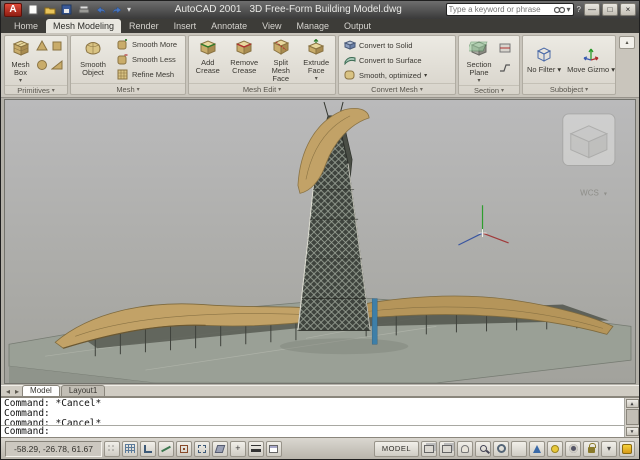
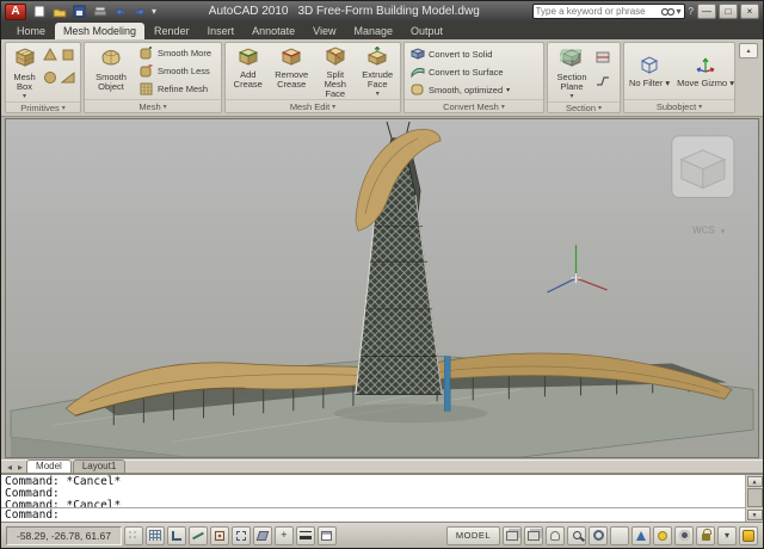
  A
  ▾
- AutoCAD 2001 3D Free-Form Building Model.dwg
+ AutoCAD 2010 3D Free-Form Building Model.dwg
  Type a keyword or phrase
  ▾
  ?
  —
  □
  ×
  Home
  Mesh Modeling
  Render
  Insert
  Annotate
  View
  Manage
  Output
  Mesh Box
  Primitives
  Smooth Object
  Smooth More
  Smooth Less
  Refine Mesh
  Mesh
  Add Crease
  Remove Crease
  Split Mesh Face
  Extrude Face
  Mesh Edit
  Convert to Solid
  Convert to Surface
  Smooth, optimized
  Convert Mesh
  Section Plane
  Section
  No Filter
  ▾
  Move Gizmo
  ▾
  Subobject
  WCS
  ◂
  ▸
  Model
  Layout1
  Command: *Cancel*
  Command:
  Command: *Cancel*
  Command:
  -58.29, -26.78, 61.67
  +
  MODEL
  ▾
